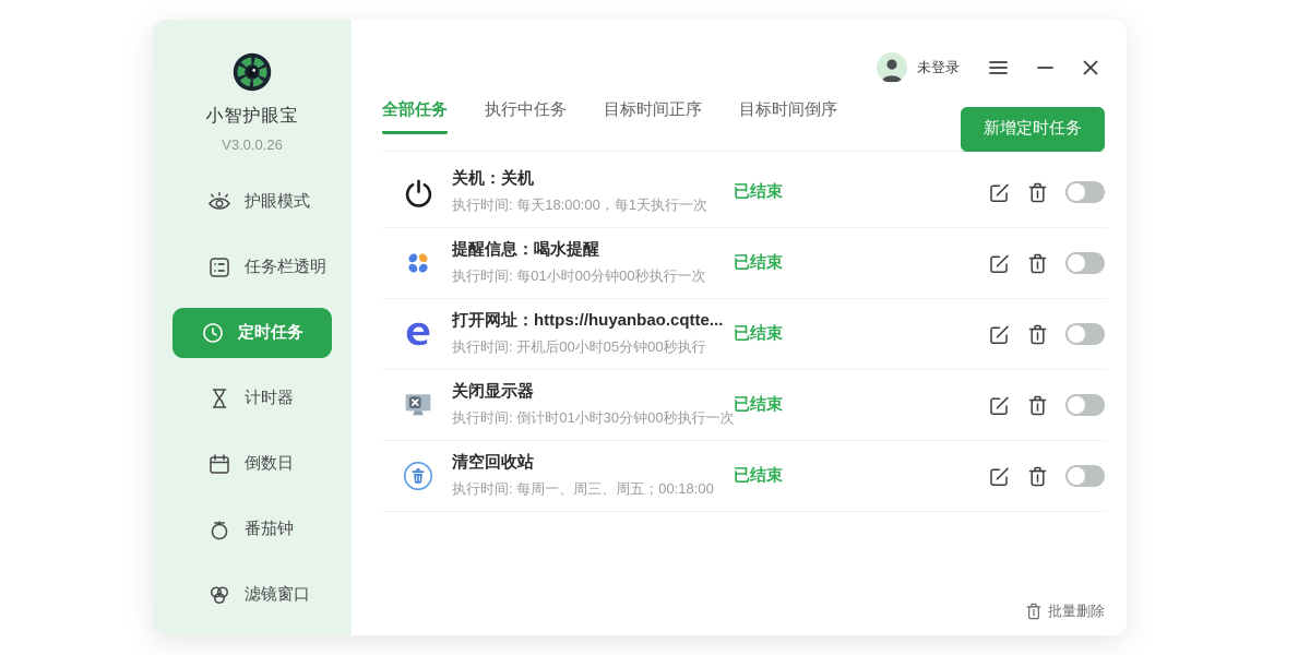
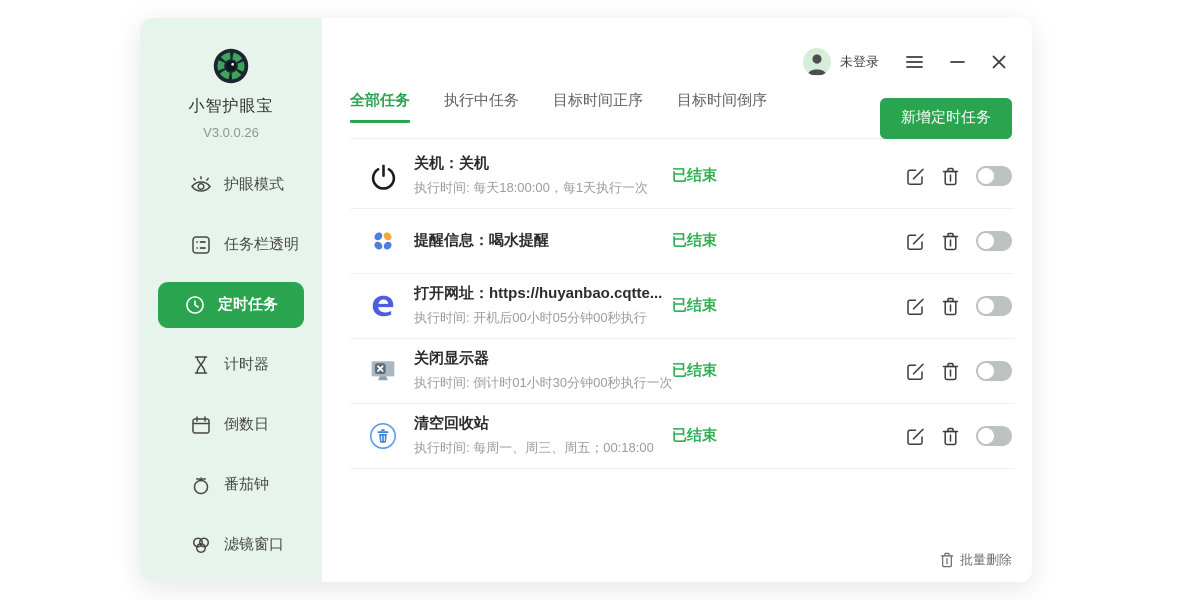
  小智护眼宝
  V3.0.0.26
  护眼模式
  任务栏透明
  定时任务
  计时器
  倒数日
  番茄钟
  滤镜窗口
  未登录
  全部任务
  执行中任务
  目标时间正序
  目标时间倒序
  新增定时任务
  关机：关机
  执行时间: 每天18:00:00，每1天执行一次
  已结束
  提醒信息：喝水提醒
- 执行时间: 每01小时00分钟00秒执行一次
  已结束
  打开网址：https://huyanbao.cqtte...
  执行时间: 开机后00小时05分钟00秒执行
  已结束
  关闭显示器
  执行时间: 倒计时01小时30分钟00秒执行一次
  已结束
  清空回收站
  执行时间: 每周一、周三、周五；00:18:00
  已结束
  批量删除
